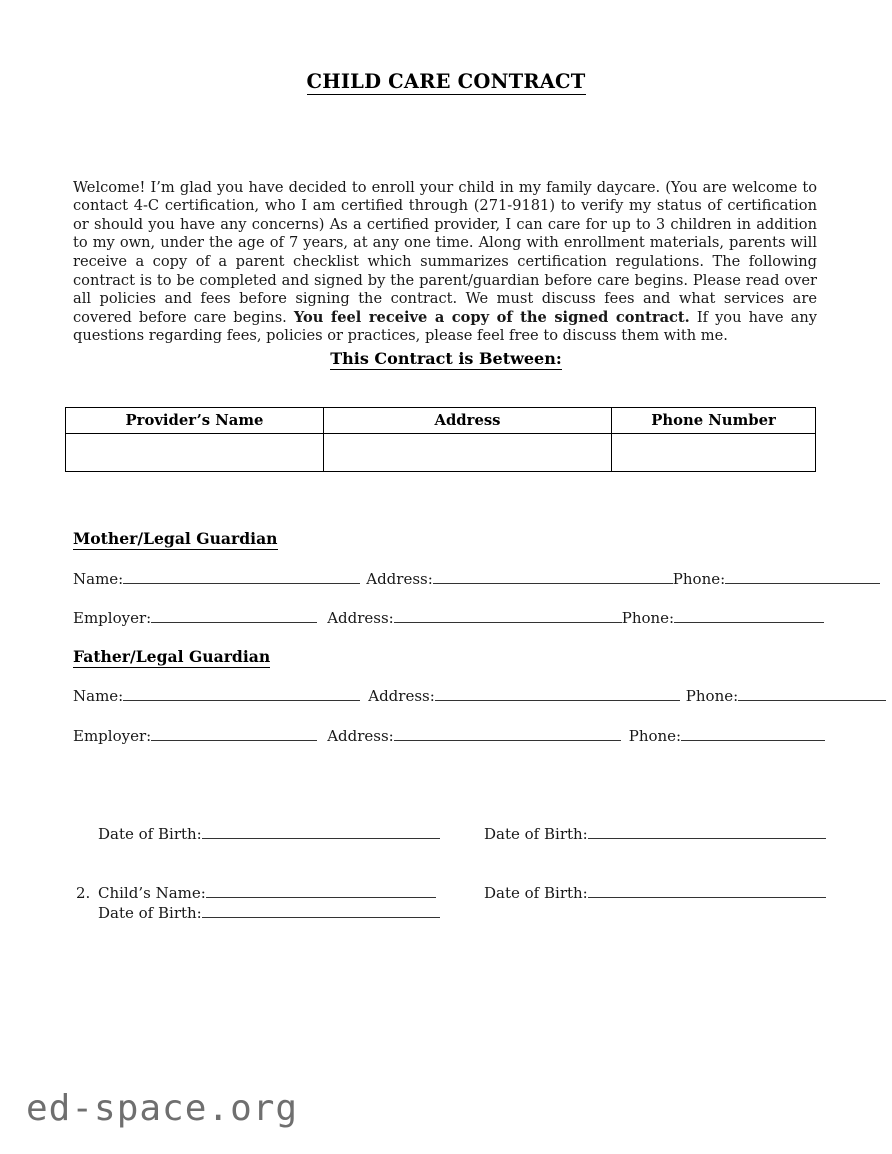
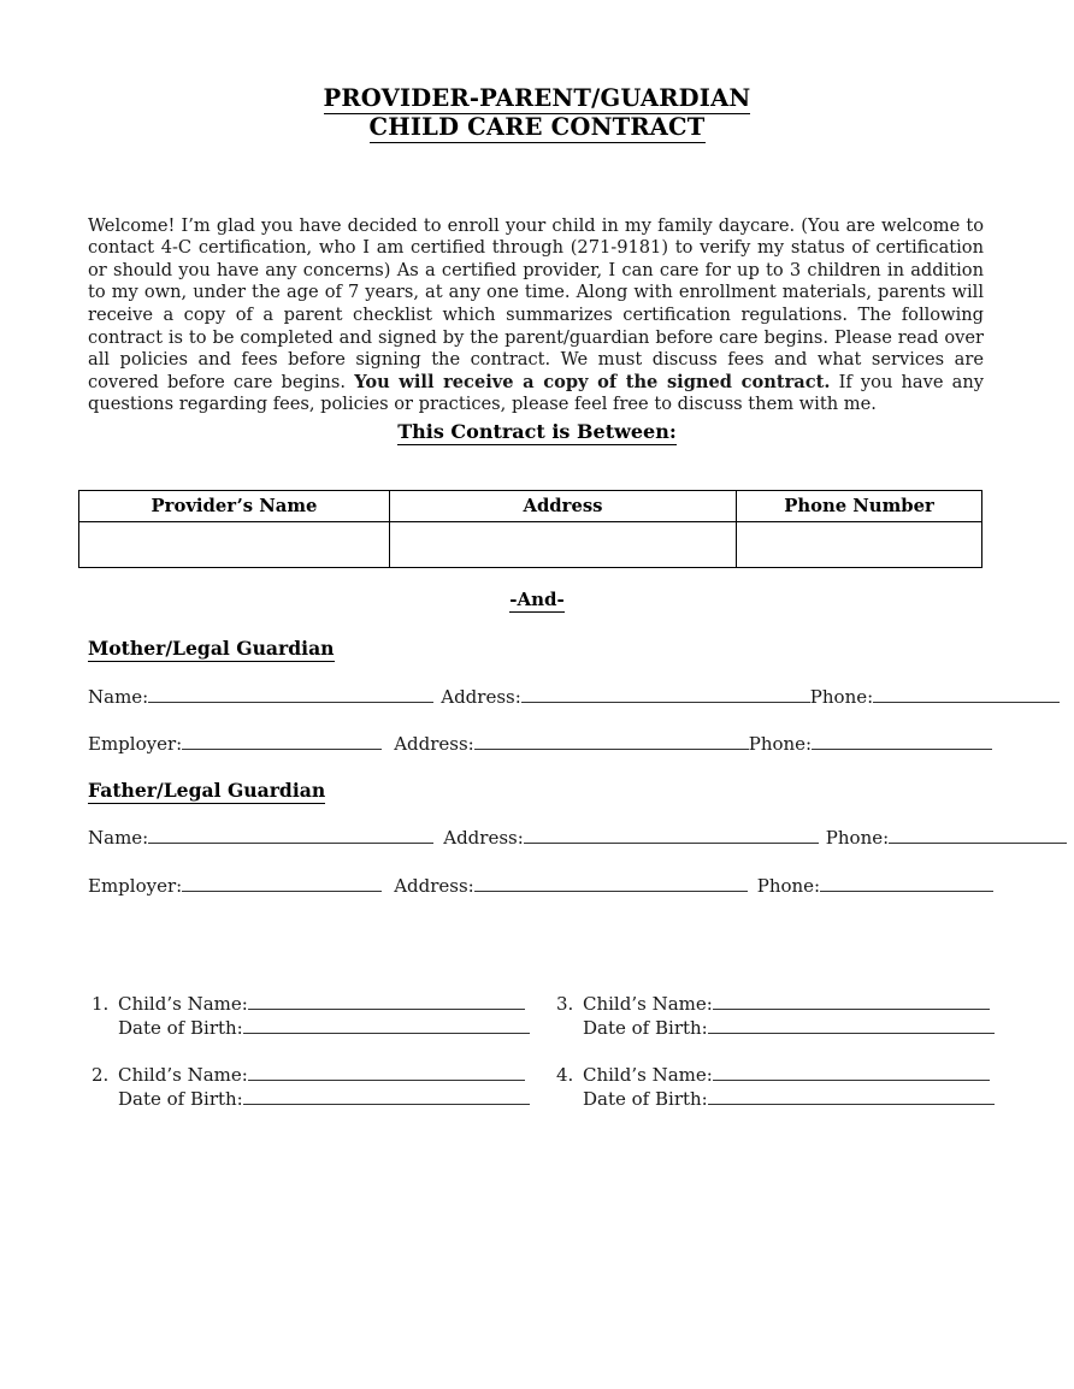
+ PROVIDER-PARENT/GUARDIAN
  CHILD CARE CONTRACT
- Welcome! I’m glad you have decided to enroll your child in my family daycare. (You are welcome to contact 4-C certification, who I am certified through (271-9181) to verify my status of certification or should you have any concerns) As a certified provider, I can care for up to 3 children in addition to my own, under the age of 7 years, at any one time. Along with enrollment materials, parents will receive a copy of a parent checklist which summarizes certification regulations. The following contract is to be completed and signed by the parent/guardian before care begins. Please read over all policies and fees before signing the contract. We must discuss fees and what services are covered before care begins. You feel receive a copy of the signed contract. If you have any questions regarding fees, policies or practices, please feel free to discuss them with me.
+ Welcome! I’m glad you have decided to enroll your child in my family daycare. (You are welcome to contact 4-C certification, who I am certified through (271-9181) to verify my status of certification or should you have any concerns) As a certified provider, I can care for up to 3 children in addition to my own, under the age of 7 years, at any one time. Along with enrollment materials, parents will receive a copy of a parent checklist which summarizes certification regulations. The following contract is to be completed and signed by the parent/guardian before care begins. Please read over all policies and fees before signing the contract. We must discuss fees and what services are covered before care begins. You will receive a copy of the signed contract. If you have any questions regarding fees, policies or practices, please feel free to discuss them with me.
  This Contract is Between:
  Provider’s Name	Address	Phone Number
+ -And-
  Mother/Legal Guardian
  Name: Address: Phone:
  Employer: Address: Phone:
  Father/Legal Guardian
  Name: Address: Phone:
  Employer: Address: Phone:
+ 1. Child’s Name:
  Date of Birth:
  2. Child’s Name:
  Date of Birth:
+ 3. Child’s Name:
  Date of Birth:
+ 4. Child’s Name:
  Date of Birth:
- ed-space.org
